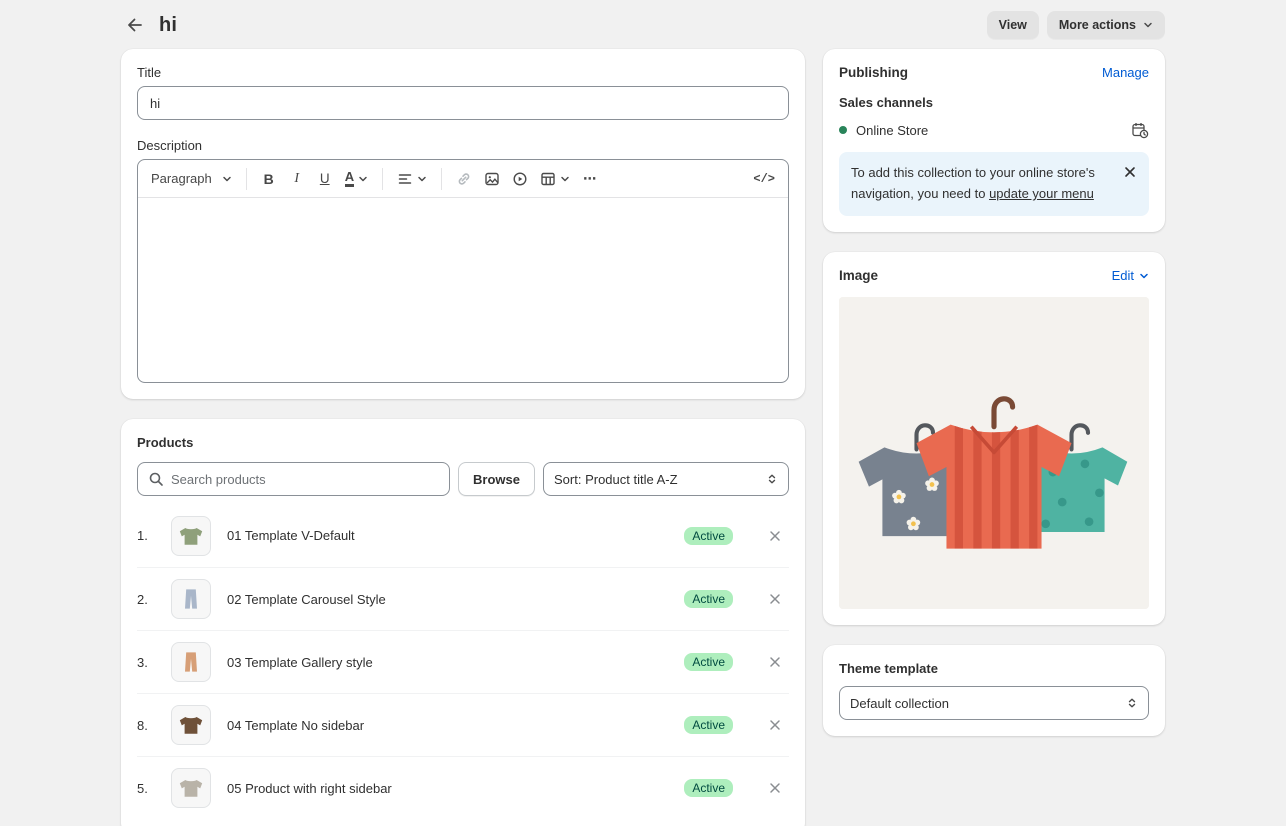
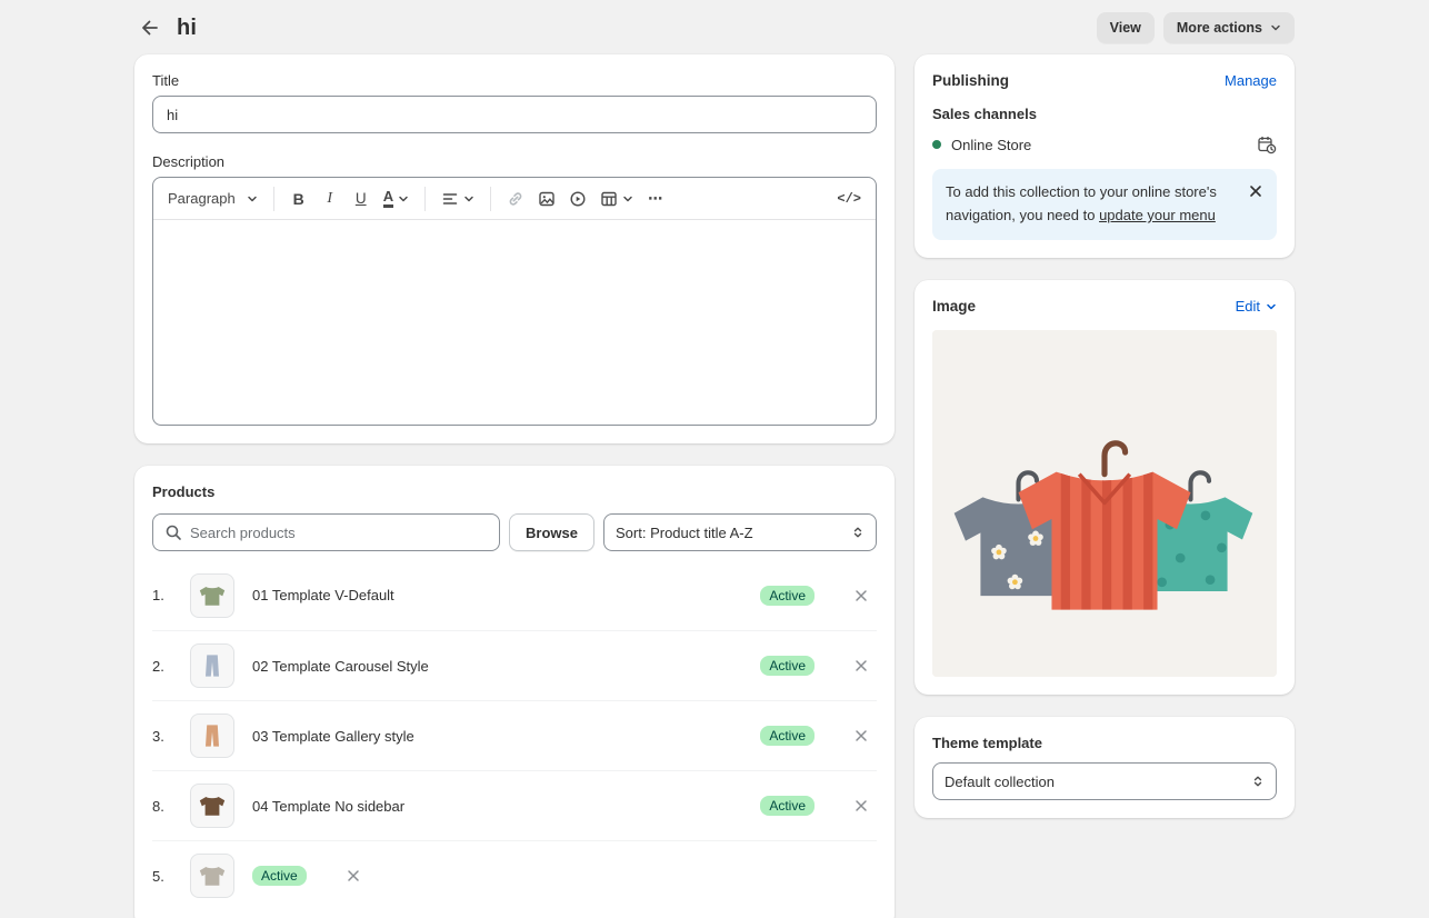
  hi
  View
  More actions
  Title
  hi
  Description
  Paragraph
  B
  I
  U
  A
  ⋯
  </>
  Products
  Search products
  Browse
  Sort: Product title A-Z
  1.
  01 Template V-Default
  Active
  2.
  02 Template Carousel Style
  Active
  3.
  03 Template Gallery style
  Active
  8.
  04 Template No sidebar
  Active
  5.
- 05 Product with right sidebar
  Active
  Publishing
  Manage
  Sales channels
  Online Store
  To add this collection to your online store's navigation, you need to update your menu
  Image
  Edit
  Theme template
  Default collection
